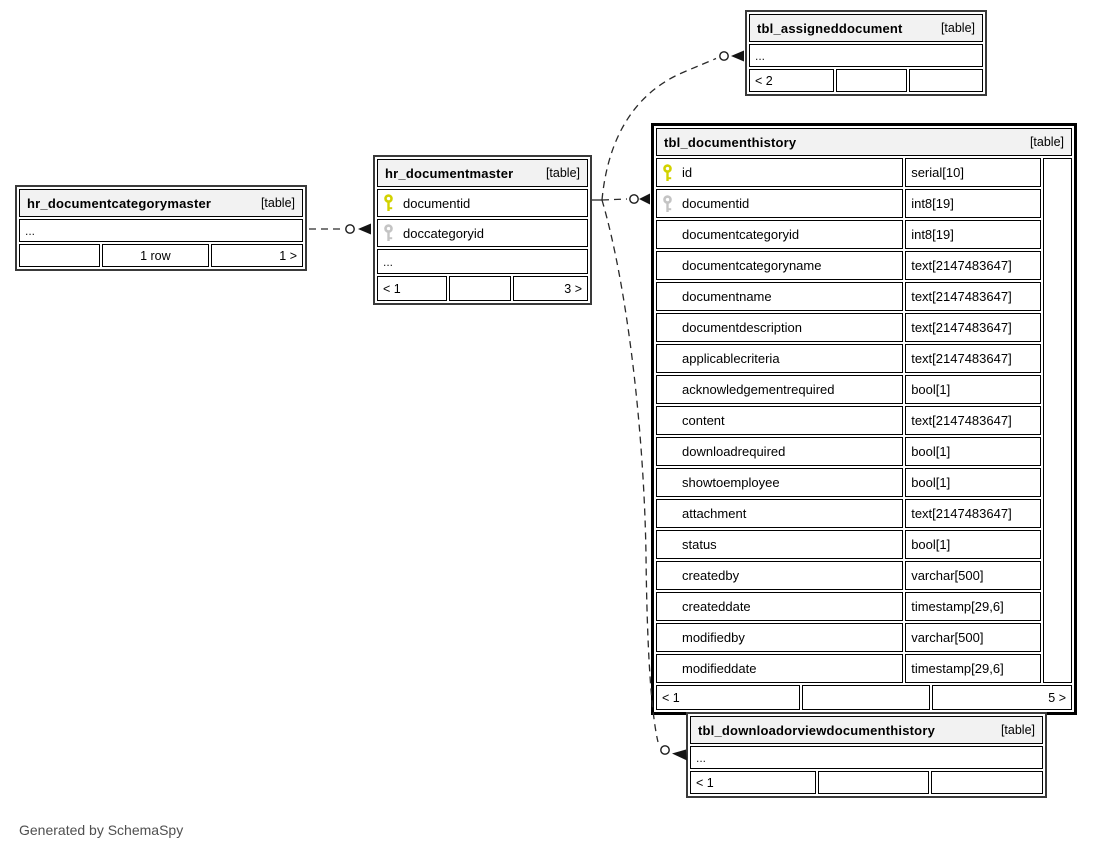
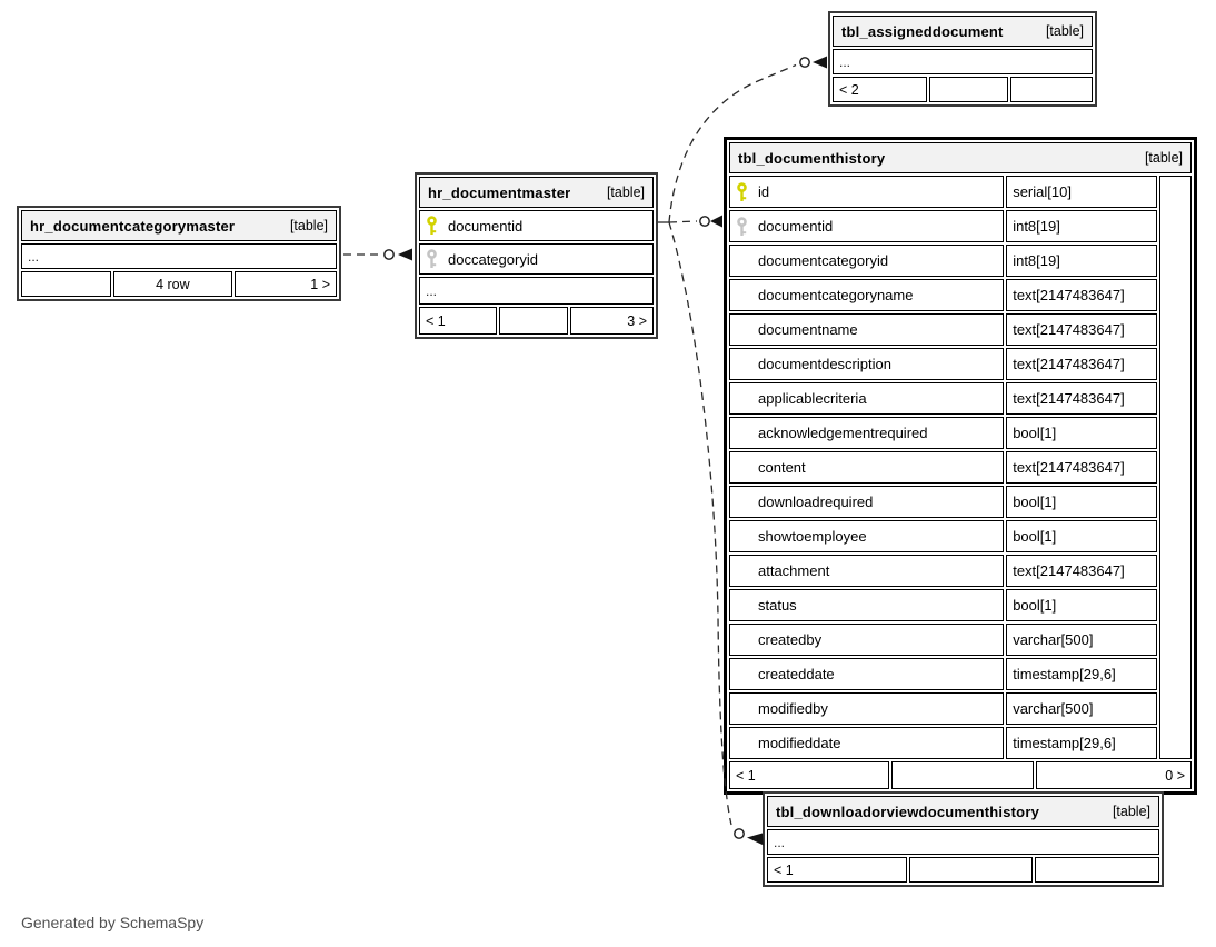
  tbl_assigneddocument [table]
  ...
  < 2
  hr_documentcategorymaster [table]
  ...
- 	1 row	1 >
+ 	4 row	1 >
  hr_documentmaster [table]
  documentid
  doccategoryid
  ...
  < 1		3 >
  tbl_documenthistory [table]
  id	serial[10]
  documentid	int8[19]
  documentcategoryid	int8[19]
  documentcategoryname	text[2147483647]
  documentname	text[2147483647]
  documentdescription	text[2147483647]
  applicablecriteria	text[2147483647]
  acknowledgementrequired	bool[1]
  content	text[2147483647]
  downloadrequired	bool[1]
  showtoemployee	bool[1]
  attachment	text[2147483647]
  status	bool[1]
  createdby	varchar[500]
  createddate	timestamp[29,6]
  modifiedby	varchar[500]
  modifieddate	timestamp[29,6]
- < 1		5 >
+ < 1		0 >
  tbl_downloadorviewdocumenthistory [table]
  ...
  < 1
  Generated by SchemaSpy
